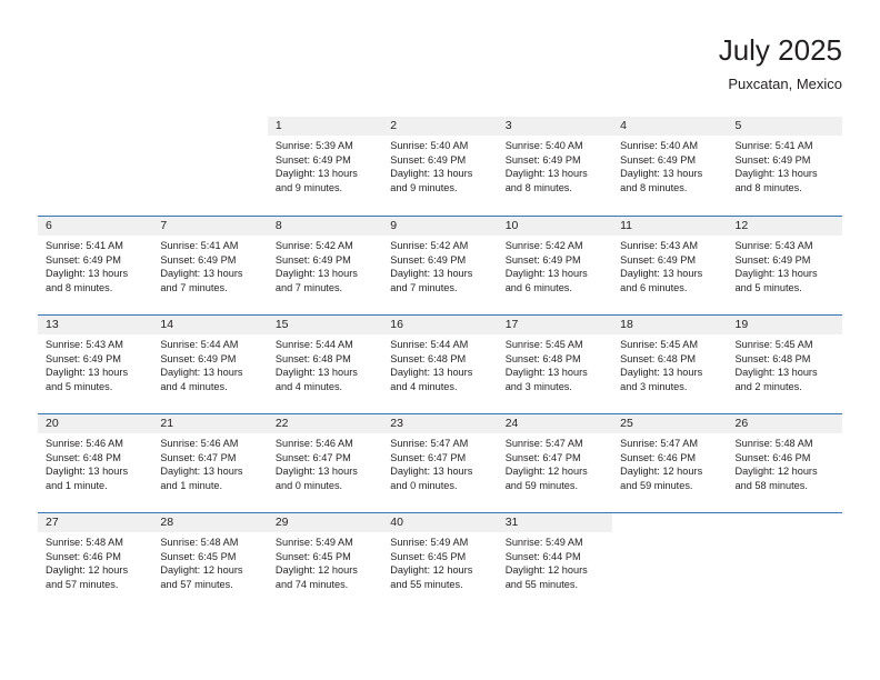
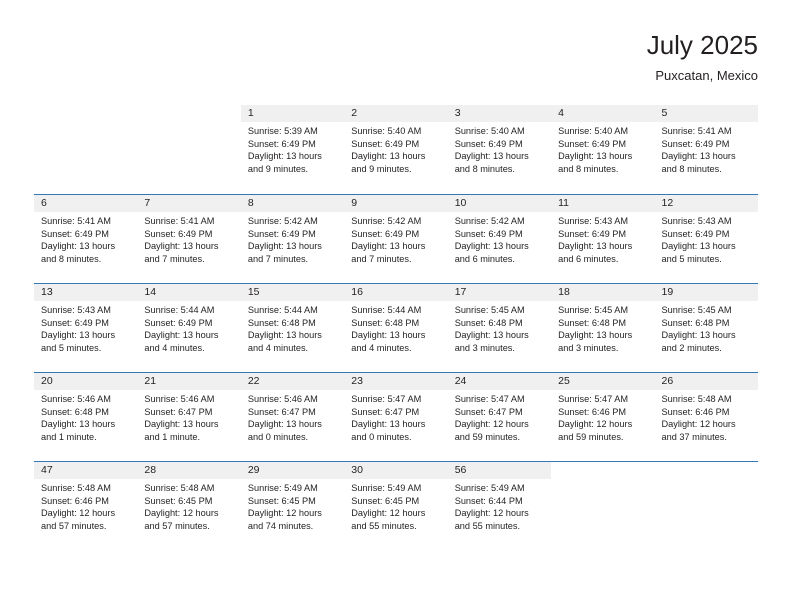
  July 2025
  Puxcatan, Mexico
  1
  Sunrise: 5:39 AM
  Sunset: 6:49 PM
  Daylight: 13 hours and 9 minutes.
  2
  Sunrise: 5:40 AM
  Sunset: 6:49 PM
  Daylight: 13 hours and 9 minutes.
  3
  Sunrise: 5:40 AM
  Sunset: 6:49 PM
  Daylight: 13 hours and 8 minutes.
  4
  Sunrise: 5:40 AM
  Sunset: 6:49 PM
  Daylight: 13 hours and 8 minutes.
  5
  Sunrise: 5:41 AM
  Sunset: 6:49 PM
  Daylight: 13 hours and 8 minutes.
  6
  Sunrise: 5:41 AM
  Sunset: 6:49 PM
  Daylight: 13 hours and 8 minutes.
  7
  Sunrise: 5:41 AM
  Sunset: 6:49 PM
  Daylight: 13 hours and 7 minutes.
  8
  Sunrise: 5:42 AM
  Sunset: 6:49 PM
  Daylight: 13 hours and 7 minutes.
  9
  Sunrise: 5:42 AM
  Sunset: 6:49 PM
  Daylight: 13 hours and 7 minutes.
  10
  Sunrise: 5:42 AM
  Sunset: 6:49 PM
  Daylight: 13 hours and 6 minutes.
  11
  Sunrise: 5:43 AM
  Sunset: 6:49 PM
  Daylight: 13 hours and 6 minutes.
  12
  Sunrise: 5:43 AM
  Sunset: 6:49 PM
  Daylight: 13 hours and 5 minutes.
  13
  Sunrise: 5:43 AM
  Sunset: 6:49 PM
  Daylight: 13 hours and 5 minutes.
  14
  Sunrise: 5:44 AM
  Sunset: 6:49 PM
  Daylight: 13 hours and 4 minutes.
  15
  Sunrise: 5:44 AM
  Sunset: 6:48 PM
  Daylight: 13 hours and 4 minutes.
  16
  Sunrise: 5:44 AM
  Sunset: 6:48 PM
  Daylight: 13 hours and 4 minutes.
  17
  Sunrise: 5:45 AM
  Sunset: 6:48 PM
  Daylight: 13 hours and 3 minutes.
  18
  Sunrise: 5:45 AM
  Sunset: 6:48 PM
  Daylight: 13 hours and 3 minutes.
  19
  Sunrise: 5:45 AM
  Sunset: 6:48 PM
  Daylight: 13 hours and 2 minutes.
  20
  Sunrise: 5:46 AM
  Sunset: 6:48 PM
  Daylight: 13 hours and 1 minute.
  21
  Sunrise: 5:46 AM
  Sunset: 6:47 PM
  Daylight: 13 hours and 1 minute.
  22
  Sunrise: 5:46 AM
  Sunset: 6:47 PM
  Daylight: 13 hours and 0 minutes.
  23
  Sunrise: 5:47 AM
  Sunset: 6:47 PM
  Daylight: 13 hours and 0 minutes.
  24
  Sunrise: 5:47 AM
  Sunset: 6:47 PM
  Daylight: 12 hours and 59 minutes.
  25
  Sunrise: 5:47 AM
  Sunset: 6:46 PM
  Daylight: 12 hours and 59 minutes.
  26
  Sunrise: 5:48 AM
  Sunset: 6:46 PM
- Daylight: 12 hours and 58 minutes.
+ Daylight: 12 hours and 37 minutes.
- 27
+ 47
  Sunrise: 5:48 AM
  Sunset: 6:46 PM
  Daylight: 12 hours and 57 minutes.
  28
  Sunrise: 5:48 AM
  Sunset: 6:45 PM
  Daylight: 12 hours and 57 minutes.
  29
  Sunrise: 5:49 AM
  Sunset: 6:45 PM
  Daylight: 12 hours and 74 minutes.
- 40
+ 30
  Sunrise: 5:49 AM
  Sunset: 6:45 PM
  Daylight: 12 hours and 55 minutes.
- 31
+ 56
  Sunrise: 5:49 AM
  Sunset: 6:44 PM
  Daylight: 12 hours and 55 minutes.
